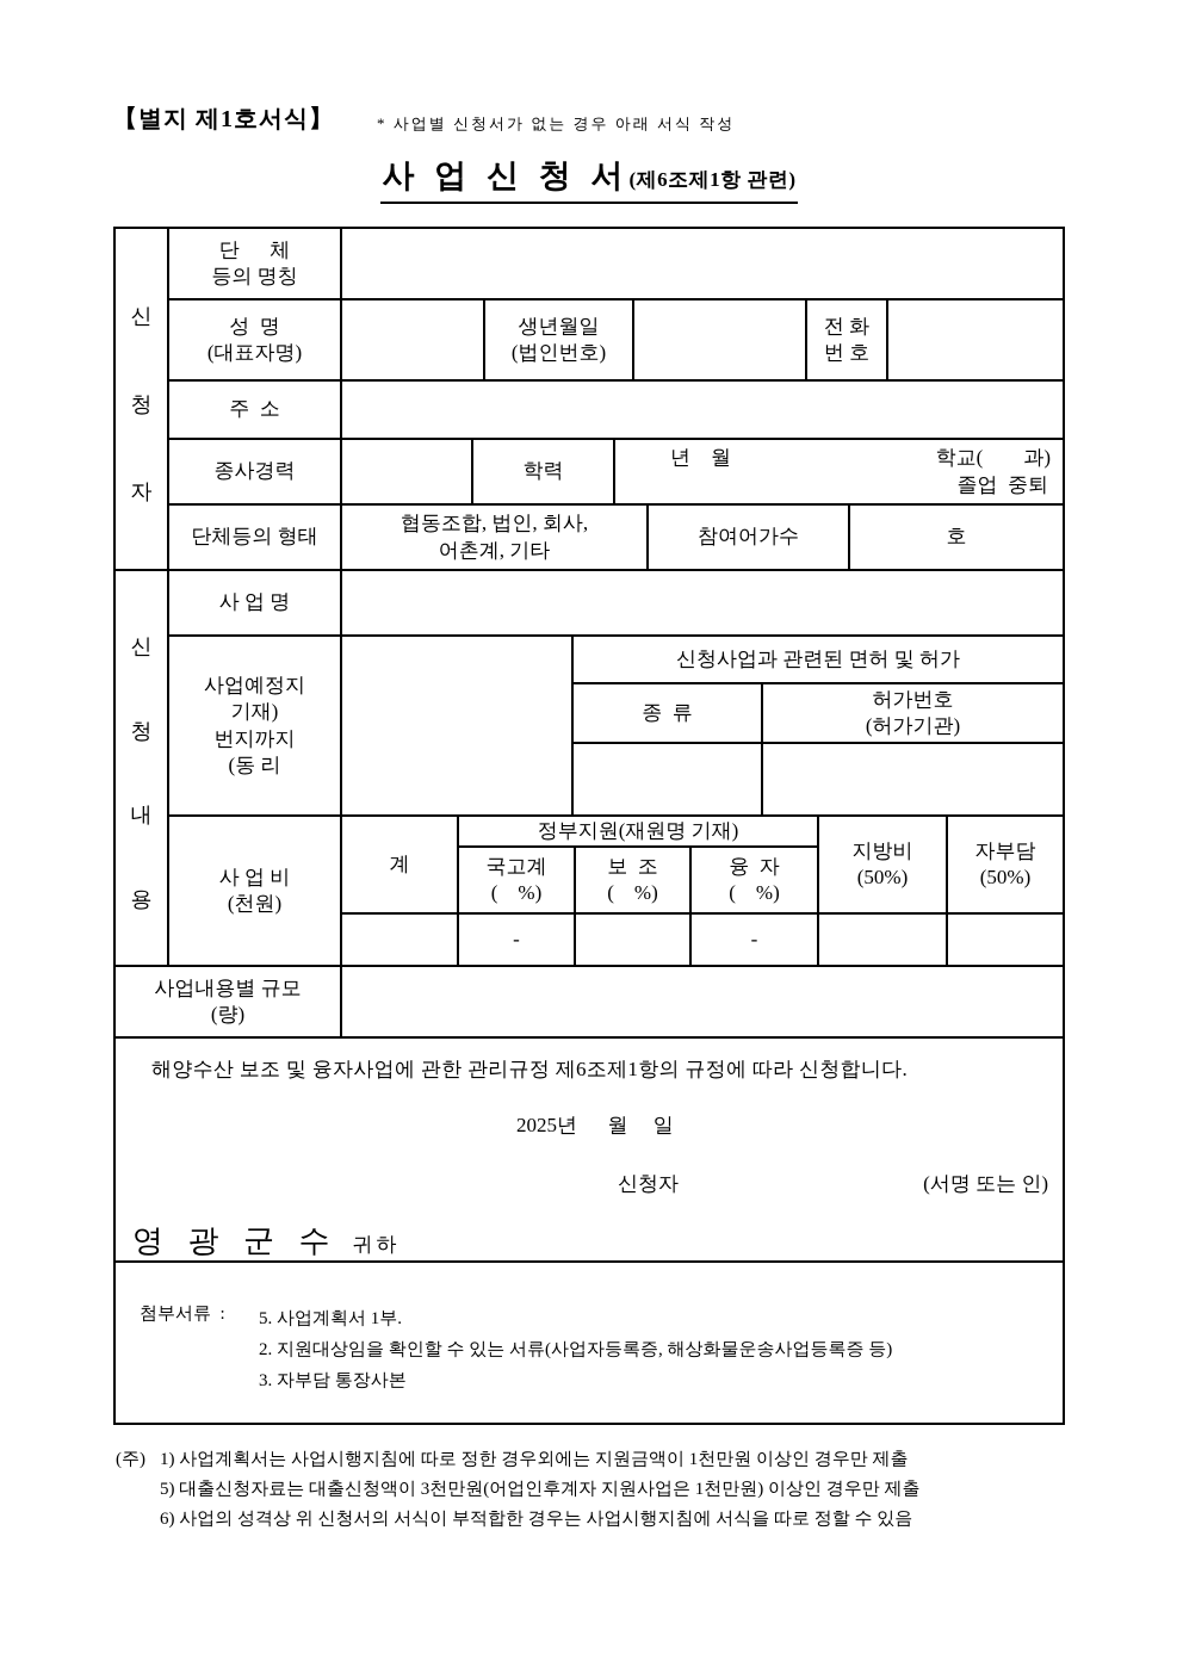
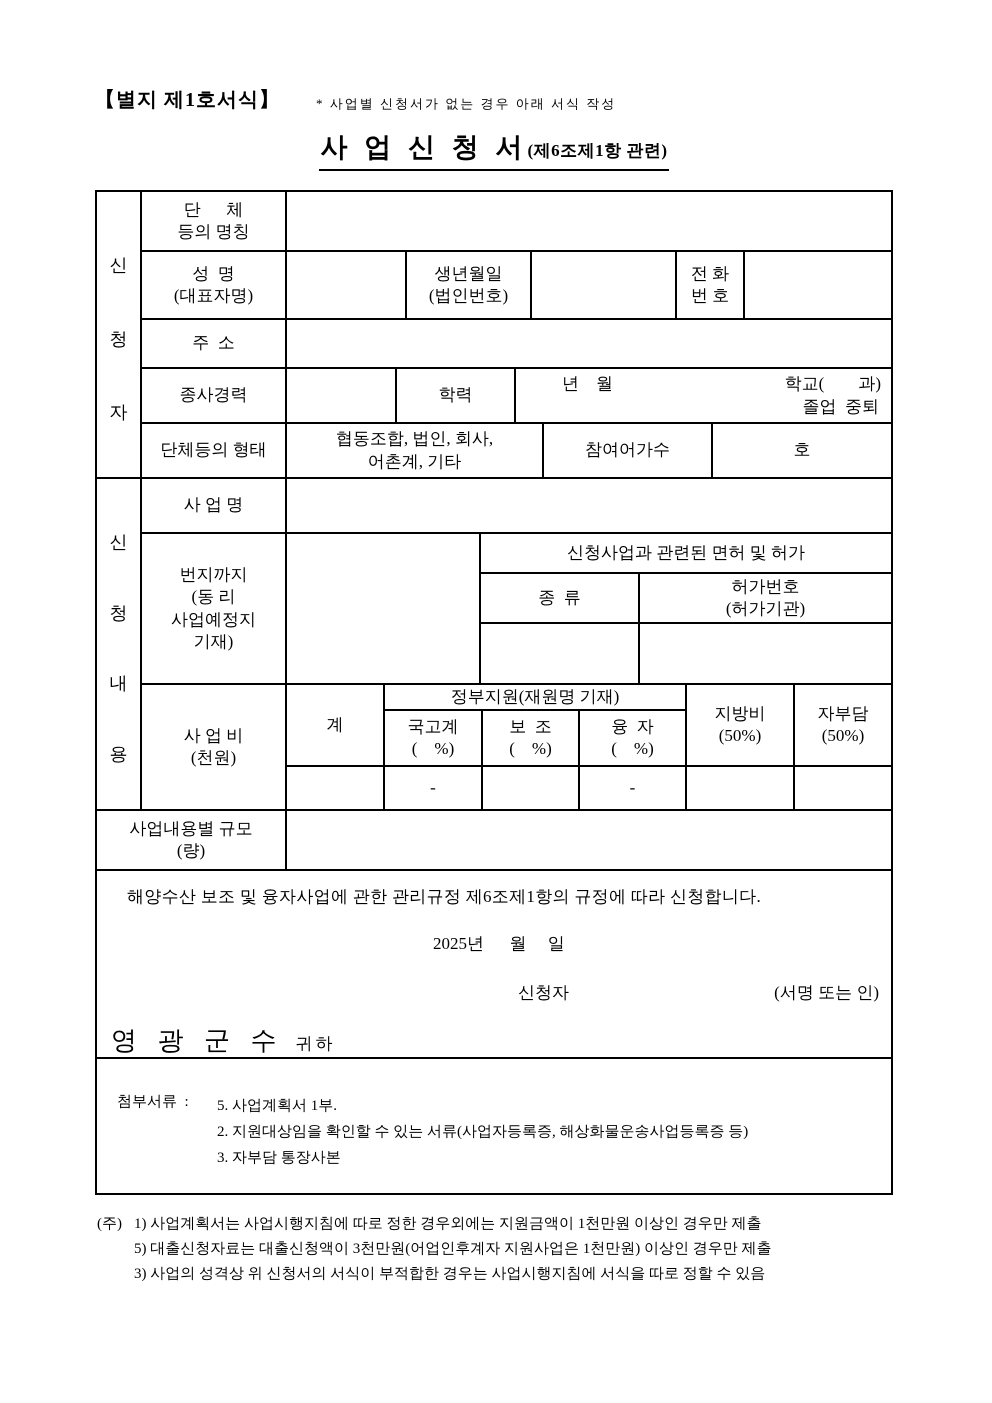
  【별지 제1호서식】
  * 사업별 신청서가 없는 경우 아래 서식 작성
  사 업 신 청 서(제6조제1항 관련)
  신
  청
  자
  단 체
  등의 명칭
  성 명
  (대표자명)
  생년월일
  (법인번호)
  전 화
  번 호
  주 소
  종사경력
  학력
  년 월
  학교( 과)
  졸업 중퇴
  단체등의 형태
  협동조합, 법인, 회사,
  어촌계, 기타
  참여어가수
  호
  신
  청
  내
  용
  사 업 명
- 사업예정지
+ 번지까지
- 기재)
+ (동 리
- 번지까지
+ 사업예정지
- (동 리
+ 기재)
  신청사업과 관련된 면허 및 허가
  종 류
  허가번호
  (허가기관)
  사 업 비
  (천원)
  계
  정부지원(재원명 기재)
  국고계
  ( %)
  보 조
  ( %)
  융 자
  ( %)
  지방비
  (50%)
  자부담
  (50%)
  -
  -
  사업내용별 규모
  (량)
  해양수산 보조 및 융자사업에 관한 관리규정 제6조제1항의 규정에 따라 신청합니다.
  2025년 월 일
  신청자
  (서명 또는 인)
  영 광 군 수 귀하
  첨부서류 :
  5. 사업계획서 1부.
  2. 지원대상임을 확인할 수 있는 서류(사업자등록증, 해상화물운송사업등록증 등)
  3. 자부담 통장사본
  (주)
  1) 사업계획서는 사업시행지침에 따로 정한 경우외에는 지원금액이 1천만원 이상인 경우만 제출
  5) 대출신청자료는 대출신청액이 3천만원(어업인후계자 지원사업은 1천만원) 이상인 경우만 제출
- 6) 사업의 성격상 위 신청서의 서식이 부적합한 경우는 사업시행지침에 서식을 따로 정할 수 있음
+ 3) 사업의 성격상 위 신청서의 서식이 부적합한 경우는 사업시행지침에 서식을 따로 정할 수 있음
